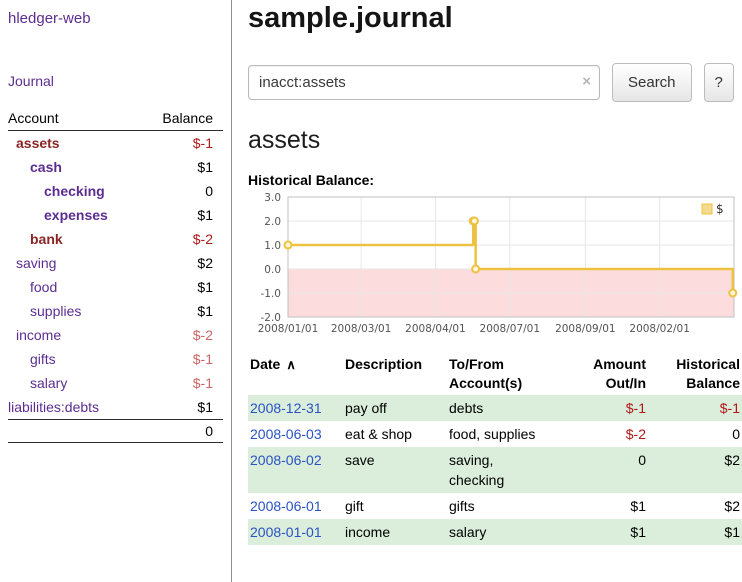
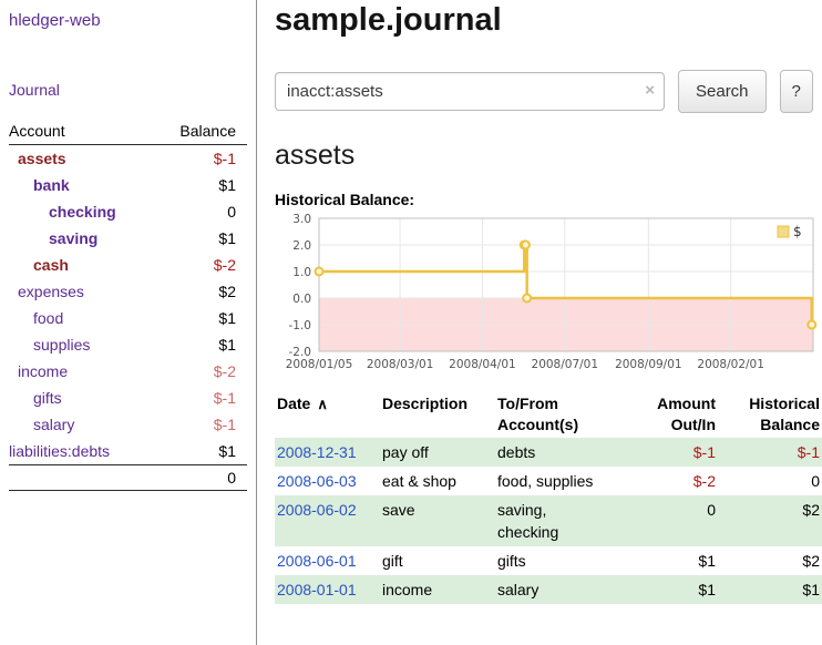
  hledger-web
  Journal
  Account	Balance
  assets	$-1
- cash	$1
+ bank	$1
  checking	0
- expenses	$1
+ saving	$1
- bank	$-2
+ cash	$-2
- saving	$2
+ expenses	$2
  food	$1
  supplies	$1
  income	$-2
  gifts	$-1
  salary	$-1
  liabilities:debts	$1
  	0
  sample.journal
  inacct:assets
  ×
  Search
  ?
  assets
  Historical Balance:
  3.0
  2.0
  1.0
  0.0
  -1.0
  -2.0
- 2008/01/01
+ 2008/01/05
  2008/03/01
  2008/04/01
  2008/07/01
  2008/09/01
  2008/02/01
  $
  Date ∧	Description	To/From Account(s)	Amount Out/In	Historical Balance
  2008-12-31	pay off	debts	$-1	$-1
  2008-06-03	eat & shop	food, supplies	$-2	0
  2008-06-02	save	saving, checking	0	$2
  2008-06-01	gift	gifts	$1	$2
  2008-01-01	income	salary	$1	$1
